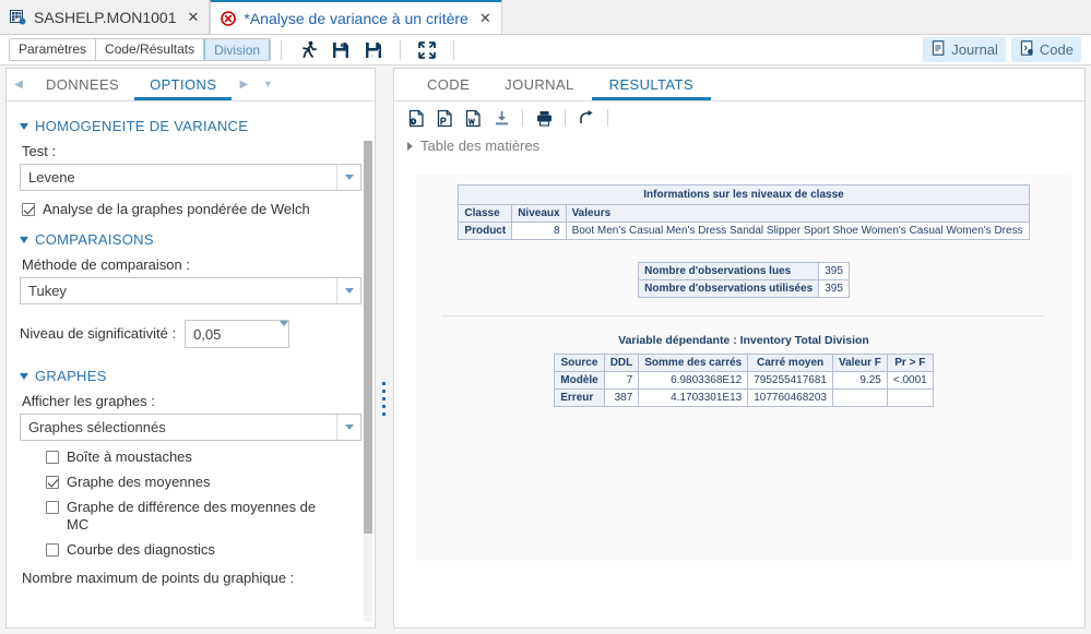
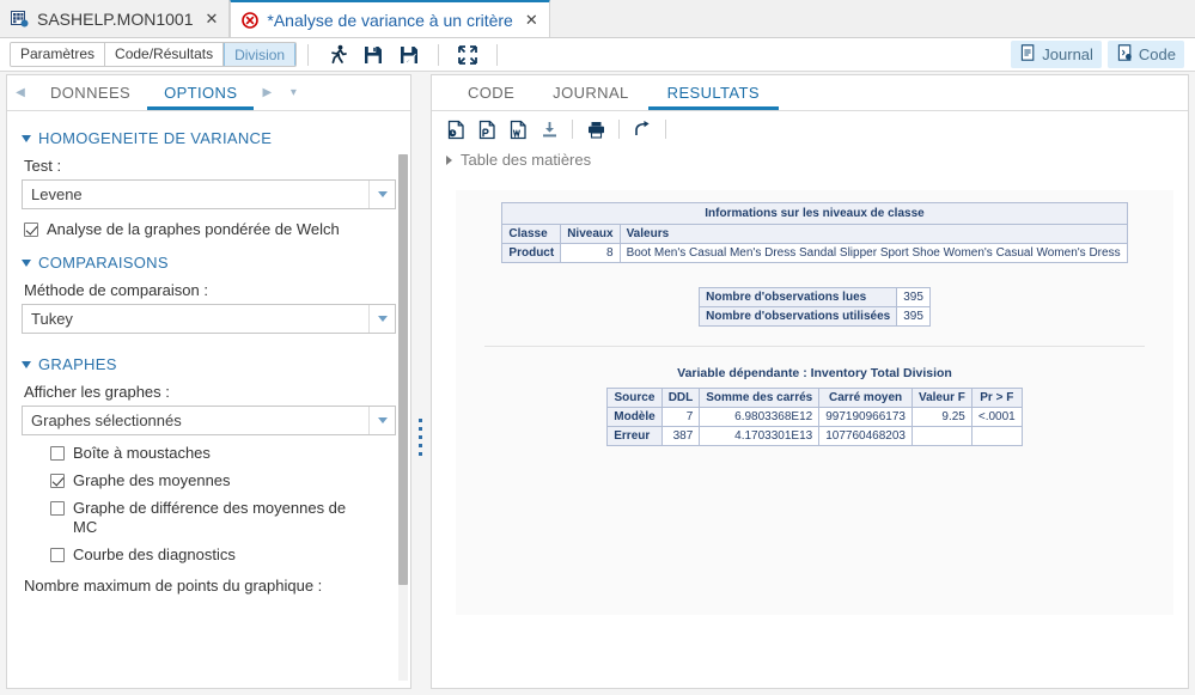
  SASHELP.MON1001
  ✕
  *Analyse de variance à un critère
  ✕
  Paramètres
  Code/Résultats
  Division
  Journal
  Code
  ◀
  DONNEES
  OPTIONS
  ▶
  ▾
  HOMOGENEITE DE VARIANCE
  Test :
  Levene
  Analyse de la graphes pondérée de Welch
  COMPARAISONS
  Méthode de comparaison :
  Tukey
- Niveau de significativité :
- 0,05
  GRAPHES
  Afficher les graphes :
  Graphes sélectionnés
  Boîte à moustaches
  Graphe des moyennes
  Graphe de différence des moyennes de MC
  Courbe des diagnostics
  Nombre maximum de points du graphique :
  CODE
  JOURNAL
  RESULTATS
  Table des matières
  Informations sur les niveaux de classe
  Classe	Niveaux	Valeurs
  Product	8	Boot Men's Casual Men's Dress Sandal Slipper Sport Shoe Women's Casual Women's Dress
  Nombre d'observations lues	395
  Nombre d'observations utilisées	395
  Variable dépendante : Inventory Total Division
  Source	DDL	Somme des carrés	Carré moyen	Valeur F	Pr > F
- Modèle	7	6.9803368E12	795255417681	9.25	<.0001
+ Modèle	7	6.9803368E12	997190966173	9.25	<.0001
  Erreur	387	4.1703301E13	107760468203
